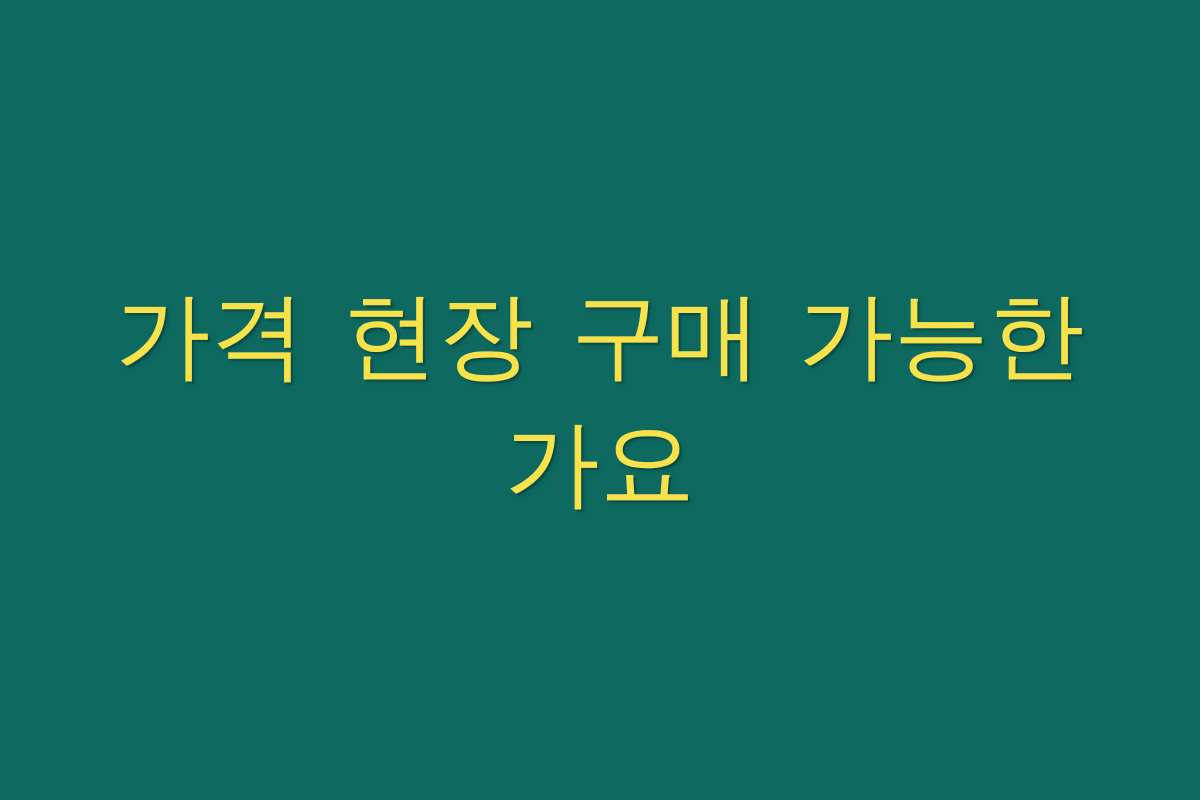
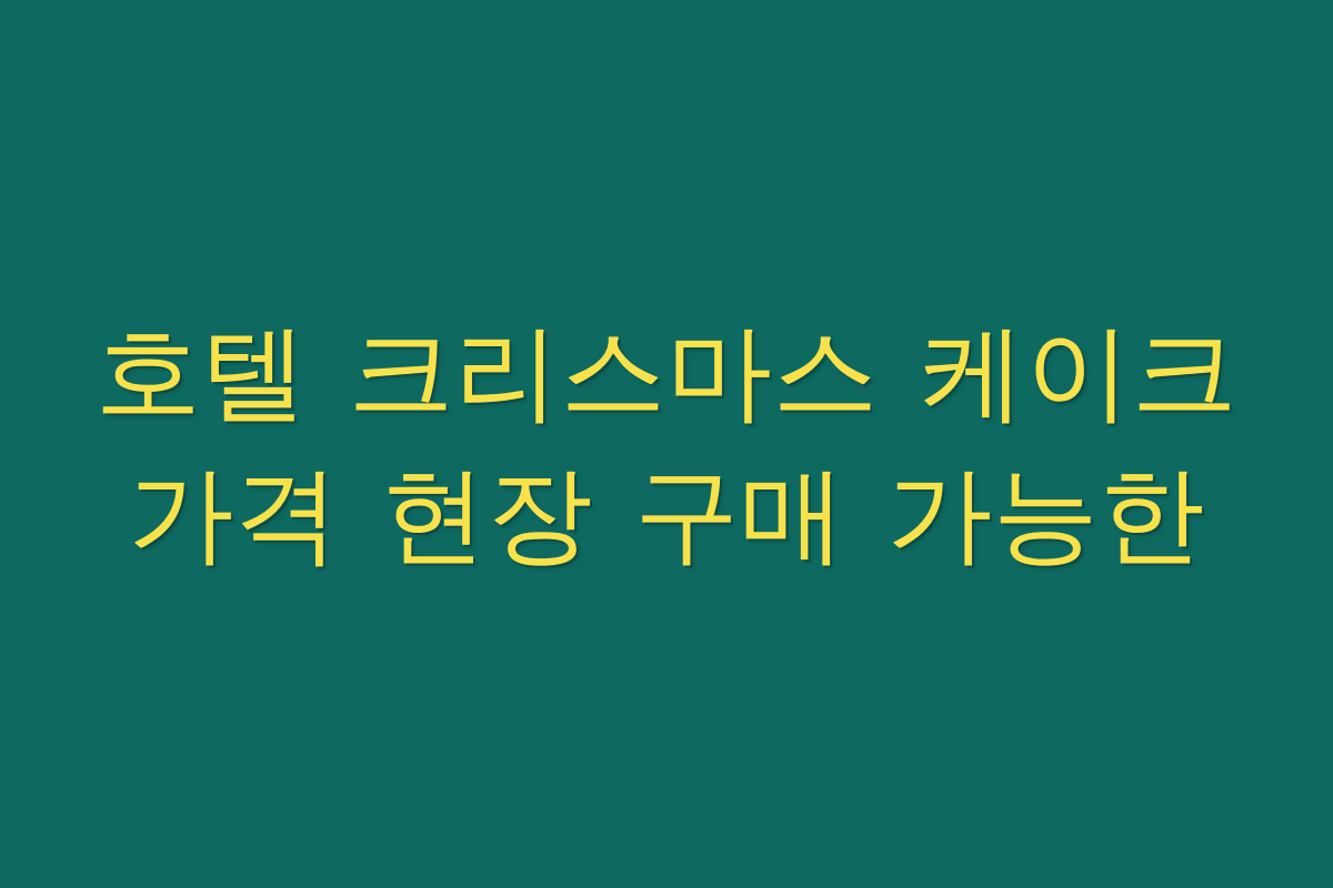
+ 호텔 크리스마스 케이크
  가격 현장 구매 가능한
- 가요
